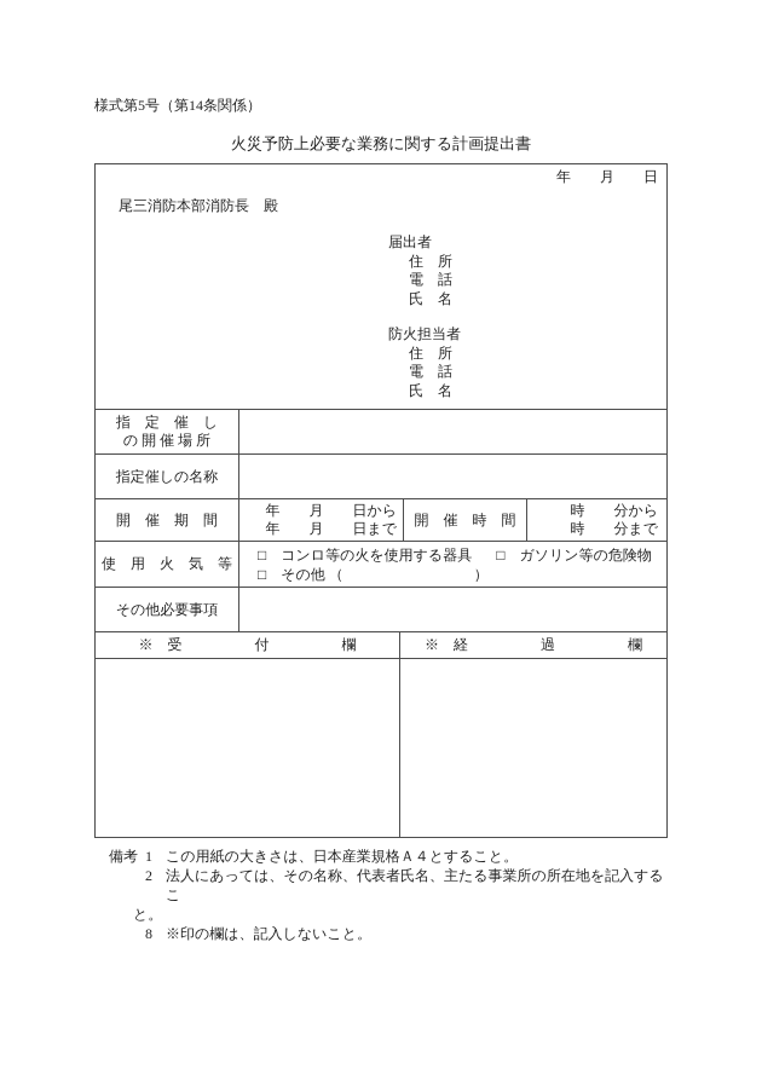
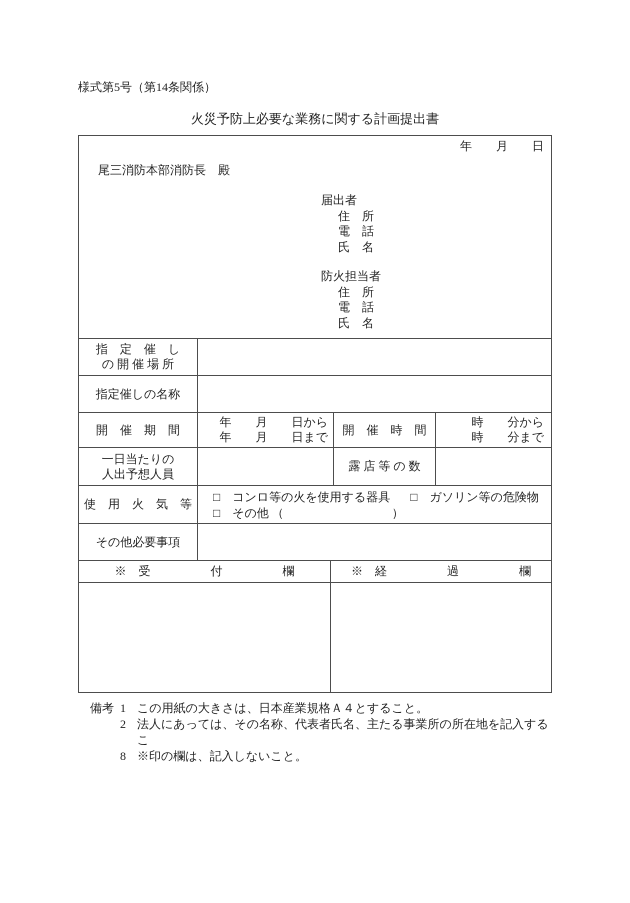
  様式第5号（第14条関係）
  火災予防上必要な業務に関する計画提出書
  年 月 日
  尾三消防本部消防長 殿
  届出者
  住 所
  電 話
  氏 名
  防火担当者
  住 所
  電 話
  氏 名
  指 定 催 し
  の 開 催 場 所
  指定催しの名称
  開 催 期 間
  年 月 日から
  年 月 日まで
  開 催 時 間
  時 分から
  時 分まで
+ 一日当たりの
+ 人出予想人員
+ 露 店 等 の 数
  使 用 火 気 等
  □ コンロ等の火を使用する器具 □ ガソリン等の危険物
  □ その他 （ ）
  その他必要事項
  ※ 受 付 欄
  ※ 経 過 欄
  備考
  1
  この用紙の大きさは、日本産業規格Ａ４とすること。
  2
  法人にあっては、その名称、代表者氏名、主たる事業所の所在地を記入するこ
- と。
  8
  ※印の欄は、記入しないこと。
